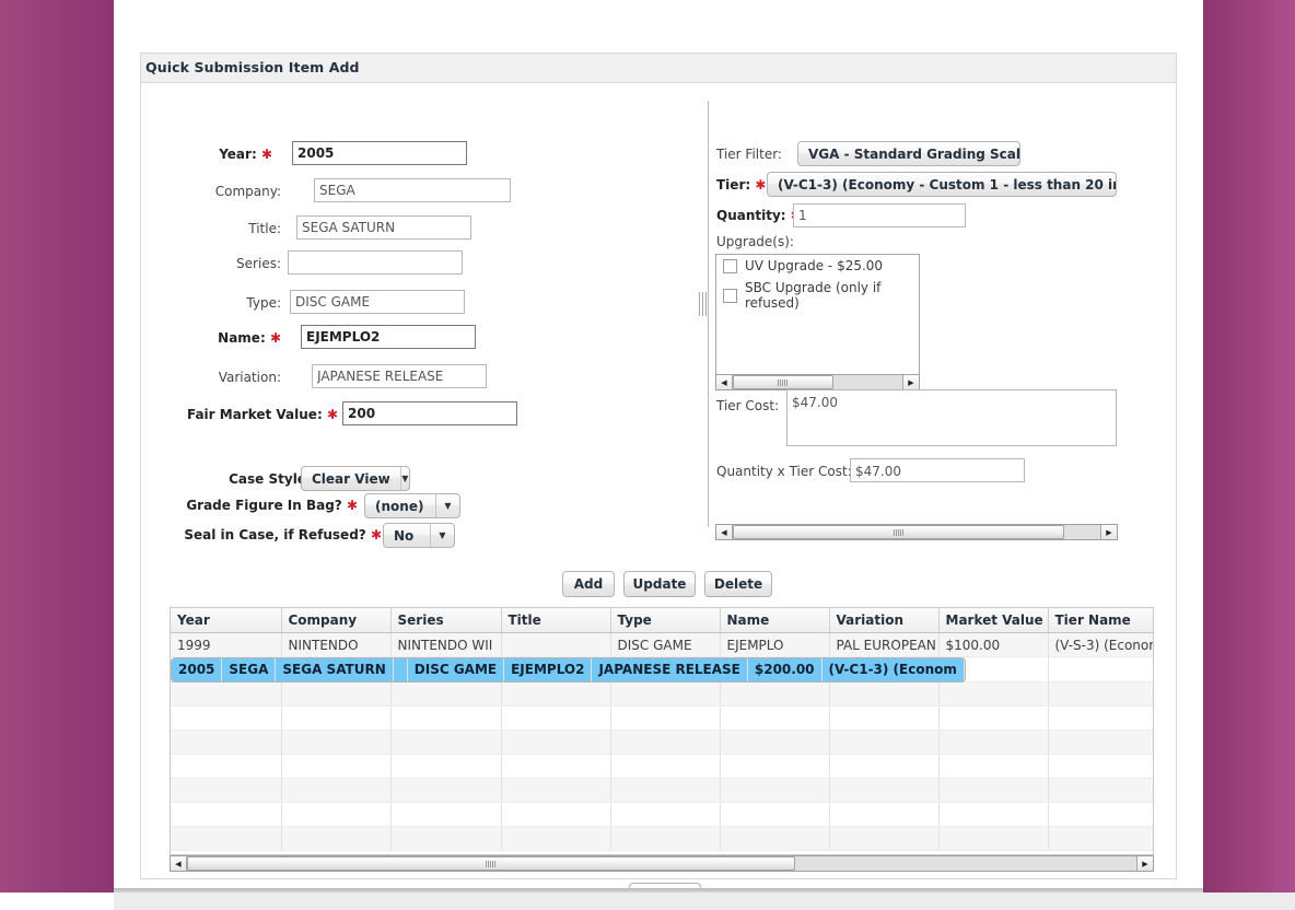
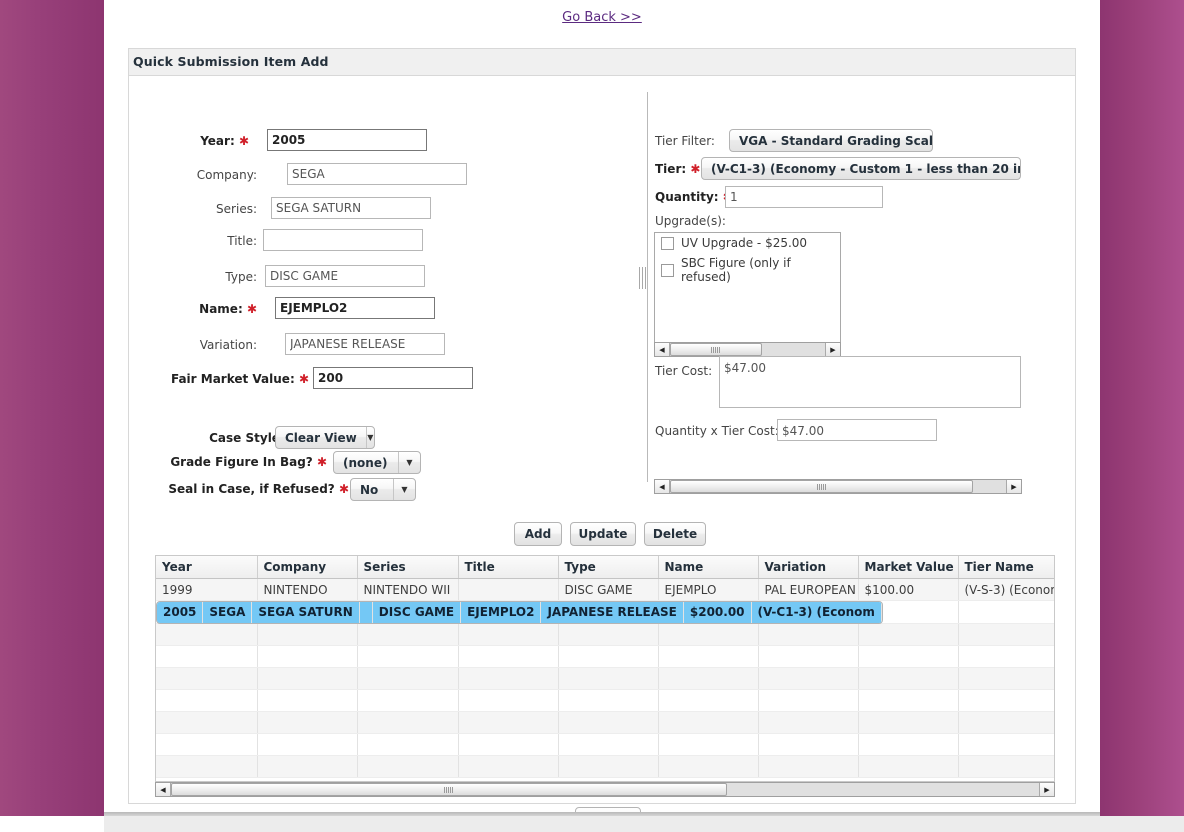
+ Go Back >>
  Quick Submission Item Add
  Year: ✱
  2005
  Company:
  SEGA
- Title:
+ Series:
  SEGA SATURN
- Series:
+ Title:
  Type:
  DISC GAME
  Name: ✱
  EJEMPLO2
  Variation:
  JAPANESE RELEASE
  Fair Market Value: ✱
  200
  Case Styl
  Clear View
  ▼
  Grade Figure In Bag? ✱
  (none)
  ▼
  Seal in Case, if Refused? ✱
  No
  ▼
  Tier Filter:
  VGA - Standard Grading Scal
  Tier: ✱
  (V-C1-3) (Economy - Custom 1 - less than 20 i
  Quantity:
  1
  Upgrade(s):
  UV Upgrade - $25.00
- SBC Upgrade (only if refused)
+ SBC Figure (only if refused)
  ◀
  ▶
  Tier Cost:
  $47.00
  Quantity x Tier Cost
  $47.00
  ◀
  ▶
  Add
  Update
  Delete
  Year	Company	Series	Title	Type	Name	Variation	Market Value	Tier Name
  1999	NINTENDO	NINTENDO WII		DISC GAME	EJEMPLO	PAL EUROPEAN	$100.00	(V-S-3) (Econo
  2005
  SEGA
  SEGA SATURN
  DISC GAME
  EJEMPLO2
  JAPANESE RELEASE
  $200.00
  (V-C1-3) (Econom
  ◀
  ▶
